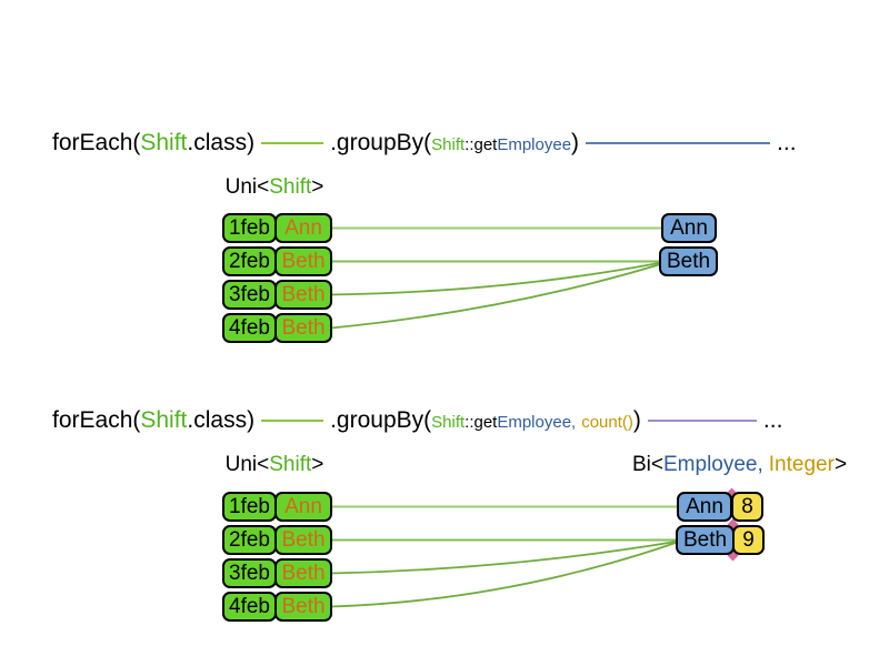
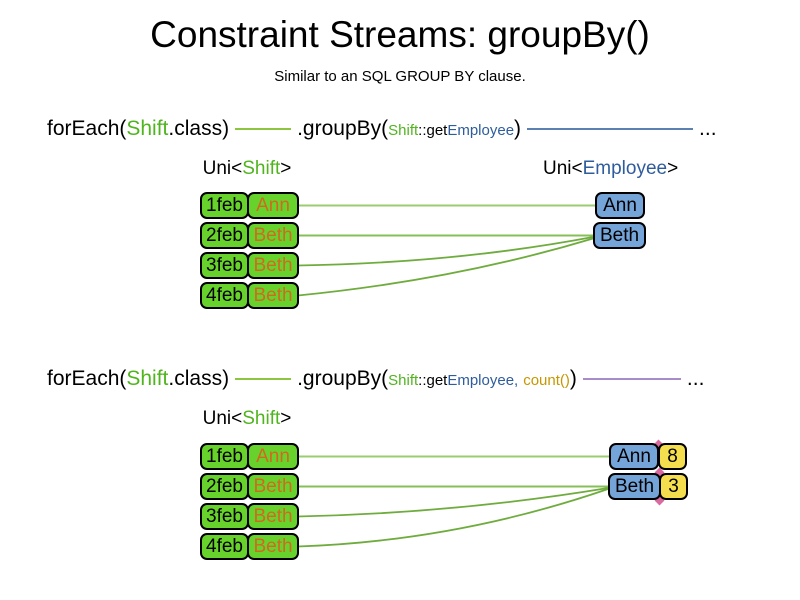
+ Constraint Streams: groupBy()
+ Similar to an SQL GROUP BY clause.
  forEach(
  Shift
  .class)
  .groupBy(
  Shift
  ::get
  Employee
  )
  ...
  Uni<Shift>
+ Uni<Employee>
  1feb
  Ann
  2feb
  Beth
  3feb
  Beth
  4feb
  Beth
  Ann
  Beth
  forEach(
  Shift
  .class)
  .groupBy(
  Shift
  ::get
  Employee,
  count()
  )
  ...
  Uni<Shift>
- Bi<Employee, Integer>
  1feb
  Ann
  2feb
  Beth
  3feb
  Beth
  4feb
  Beth
  Ann
  8
  Beth
- 9
+ 3
